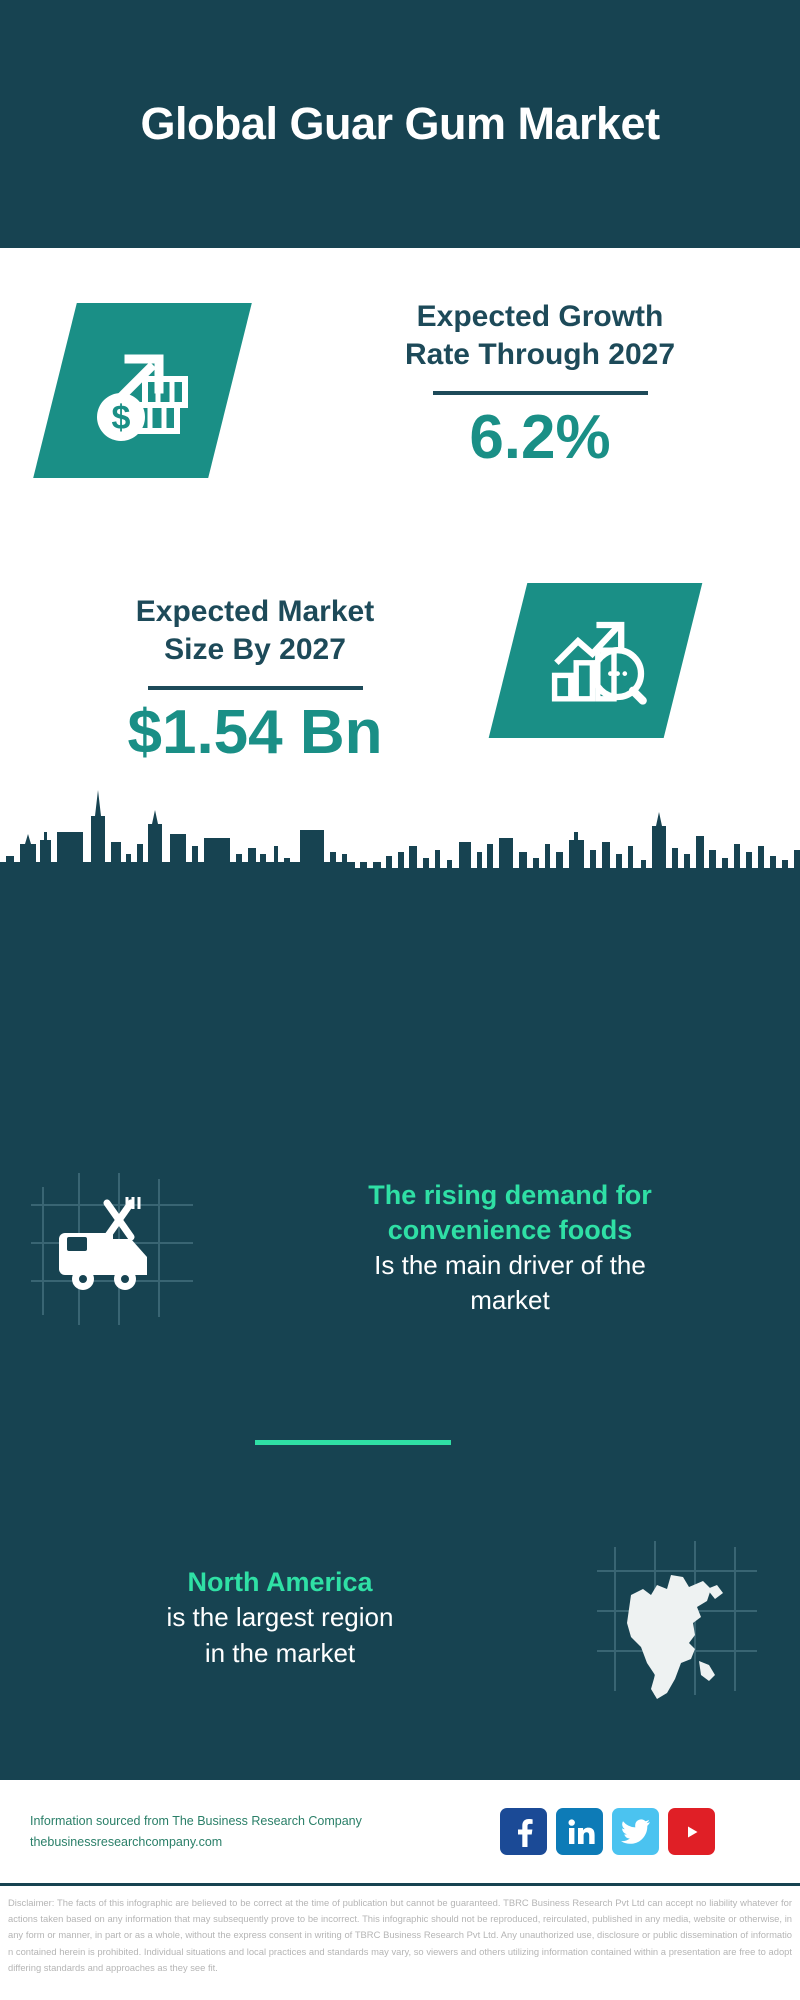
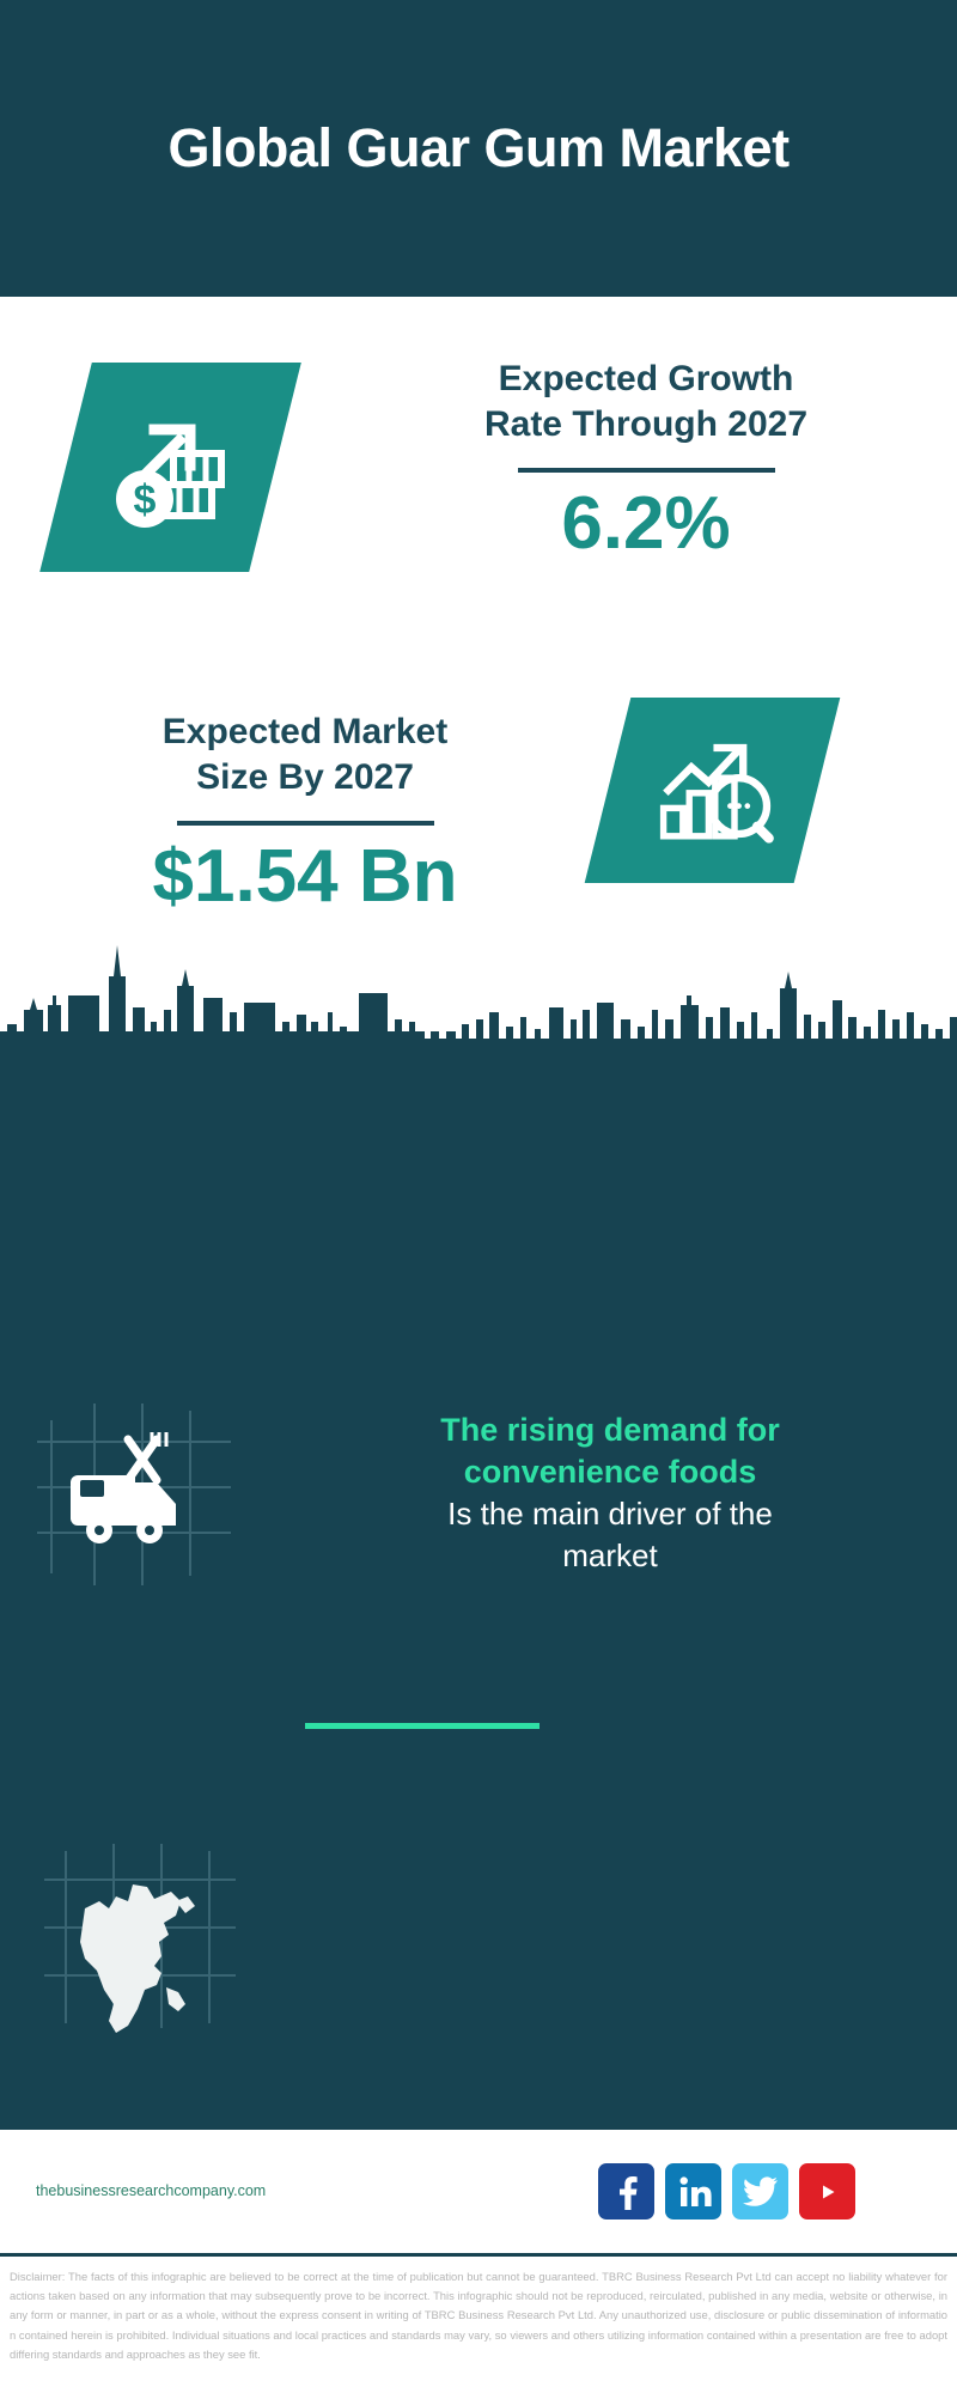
  Global Guar Gum Market
  Expected Growth
  Rate Through 2027
  6.2%
  Expected Market
  Size By 2027
  $1.54 Bn
  The rising demand for
  convenience foods
  Is the main driver of the
  market
- North America
- is the largest region
- in the market
- Information sourced from The Business Research Company
  thebusinessresearchcompany.com
  Disclaimer: The facts of this infographic are believed to be correct at the time of publication but cannot be guaranteed. TBRC Business Research Pvt Ltd can accept no liability whatever for actions taken based on any information that may subsequently prove to be incorrect. This infographic should not be reproduced, reirculated, published in any media, website or otherwise, in any form or manner, in part or as a whole, without the express consent in writing of TBRC Business Research Pvt Ltd. Any unauthorized use, disclosure or public dissemination of information contained herein is prohibited. Individual situations and local practices and standards may vary, so viewers and others utilizing information contained within a presentation are free to adopt differing standards and approaches as they see fit.
